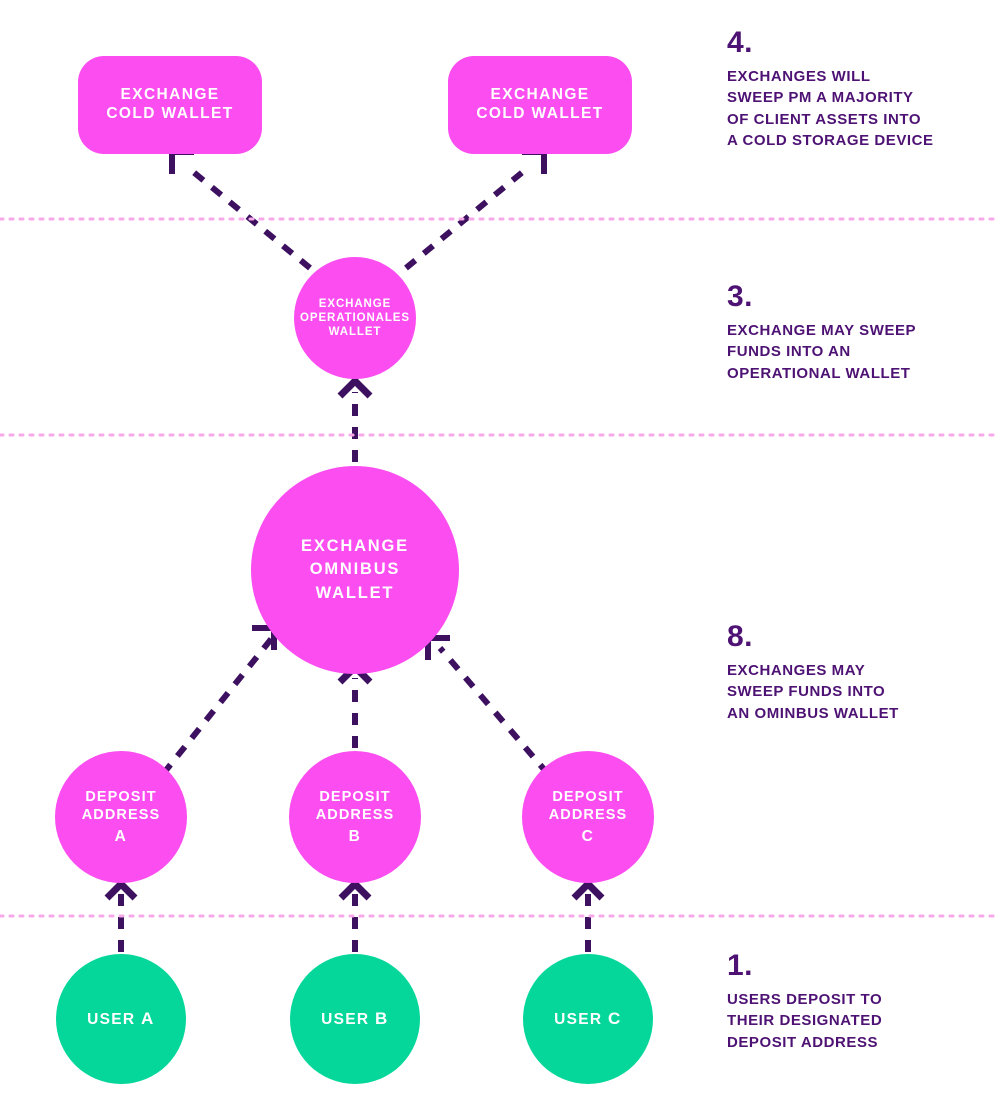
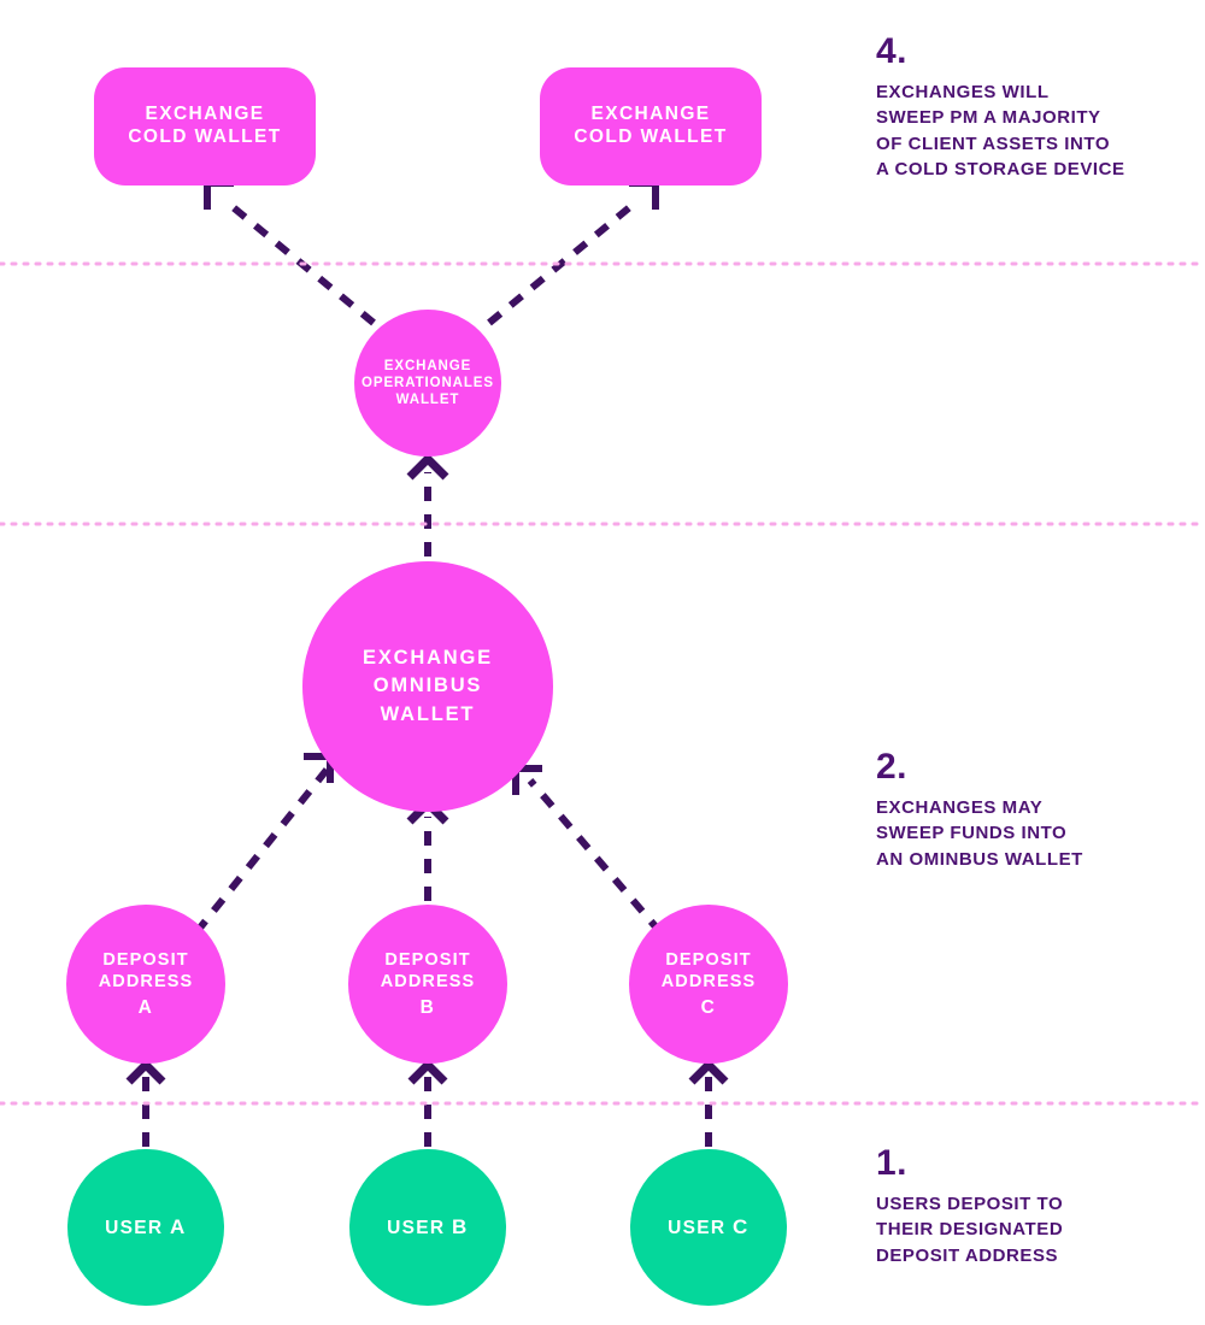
  EXCHANGE
  COLD WALLET
  EXCHANGE
  COLD WALLET
  EXCHANGE
  OPERATIONALES
  WALLET
  EXCHANGE
  OMNIBUS
  WALLET
  DEPOSIT
  ADDRESS
  A
  DEPOSIT
  ADDRESS
  B
  DEPOSIT
  ADDRESS
  C
  USER A
  USER B
  USER C
  4.
  EXCHANGES WILL
  SWEEP PM A MAJORITY
  OF CLIENT ASSETS INTO
  A COLD STORAGE DEVICE
- 3.
- EXCHANGE MAY SWEEP
- FUNDS INTO AN
- OPERATIONAL WALLET
- 8.
+ 2.
  EXCHANGES MAY
  SWEEP FUNDS INTO
  AN OMINBUS WALLET
  1.
  USERS DEPOSIT TO
  THEIR DESIGNATED
  DEPOSIT ADDRESS
